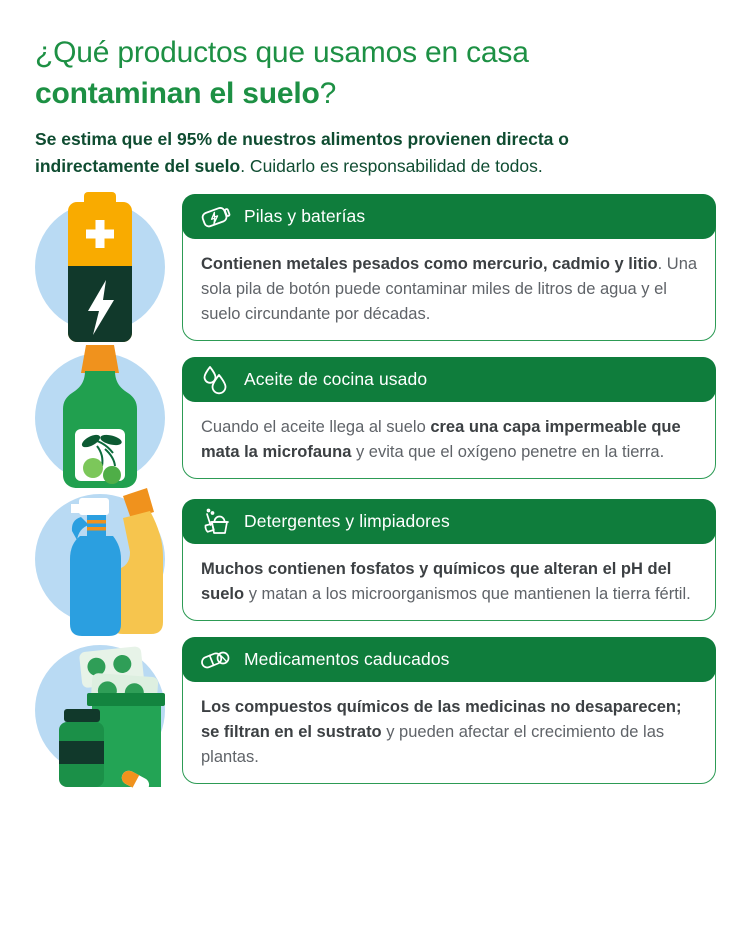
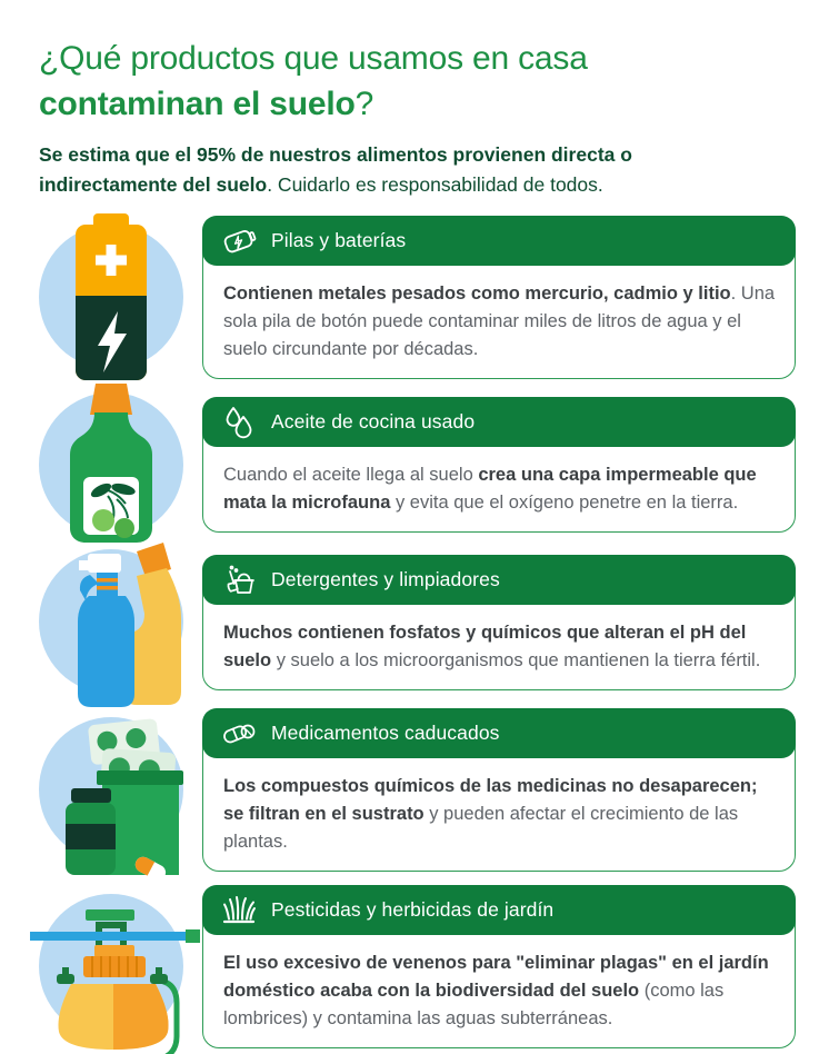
  ¿Qué productos que usamos en casa
  contaminan el suelo?
  Se estima que el 95% de nuestros alimentos provienen directa o indirectamente del suelo. Cuidarlo es responsabilidad de todos.
  Pilas y baterías
  Contienen metales pesados como mercurio, cadmio y litio. Una sola pila de botón puede contaminar miles de litros de agua y el suelo circundante por décadas.
  Aceite de cocina usado
  Cuando el aceite llega al suelo crea una capa impermeable que mata la microfauna y evita que el oxígeno penetre en la tierra.
  Detergentes y limpiadores
- Muchos contienen fosfatos y químicos que alteran el pH del suelo y matan a los microorganismos que mantienen la tierra fértil.
+ Muchos contienen fosfatos y químicos que alteran el pH del suelo y suelo a los microorganismos que mantienen la tierra fértil.
  Medicamentos caducados
  Los compuestos químicos de las medicinas no desaparecen; se filtran en el sustrato y pueden afectar el crecimiento de las plantas.
+ Pesticidas y herbicidas de jardín
+ El uso excesivo de venenos para "eliminar plagas" en el jardín doméstico acaba con la biodiversidad del suelo (como las lombrices) y contamina las aguas subterráneas.
